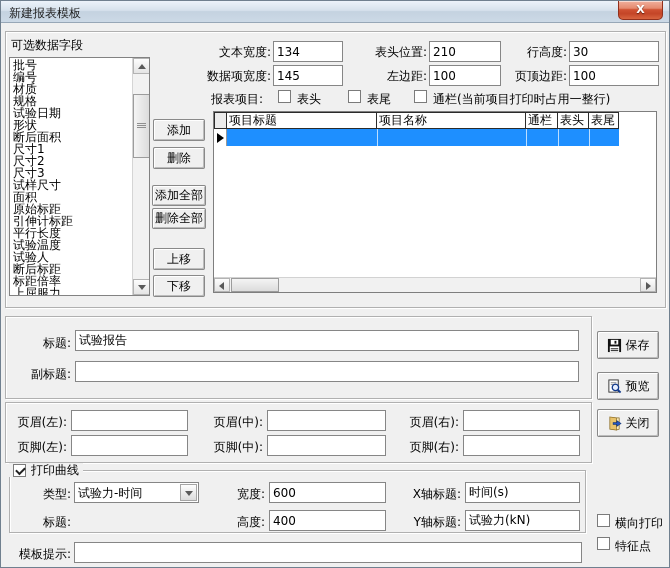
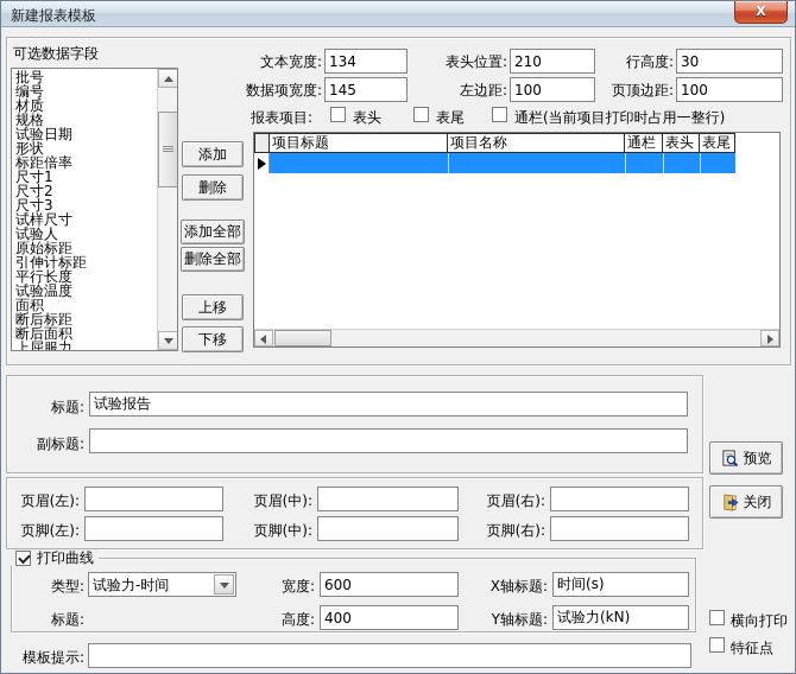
  新建报表模板
  X
  可选数据字段
  批号
  编号
  材质
  规格
  试验日期
  形状
- 断后面积
+ 标距倍率
  尺寸1
  尺寸2
  尺寸3
  试样尺寸
- 面积
+ 试验人
  原始标距
  引伸计标距
  平行长度
  试验温度
- 试验人
+ 面积
  断后标距
- 标距倍率
+ 断后面积
  上屈服力
  添加
  删除
  添加全部
  删除全部
  上移
  下移
  文本宽度:
  134
  表头位置:
  210
  行高度:
  30
  数据项宽度:
  145
  左边距:
  100
  页顶边距:
  100
  报表项目:
  表头
  表尾
  通栏(当前项目打印时占用一整行)
  项目标题
  项目名称
  通栏
  表头
  表尾
  标题:
  试验报告
  副标题:
- 保存
  预览
  关闭
  页眉(左):
  页眉(中):
  页眉(右):
  页脚(左):
  页脚(中):
  页脚(右):
  打印曲线
  类型:
  试验力-时间
  宽度:
  600
  X轴标题:
  时间(s)
  标题:
  高度:
  400
  Y轴标题:
  试验力(kN)
  横向打印
  特征点
  模板提示:
